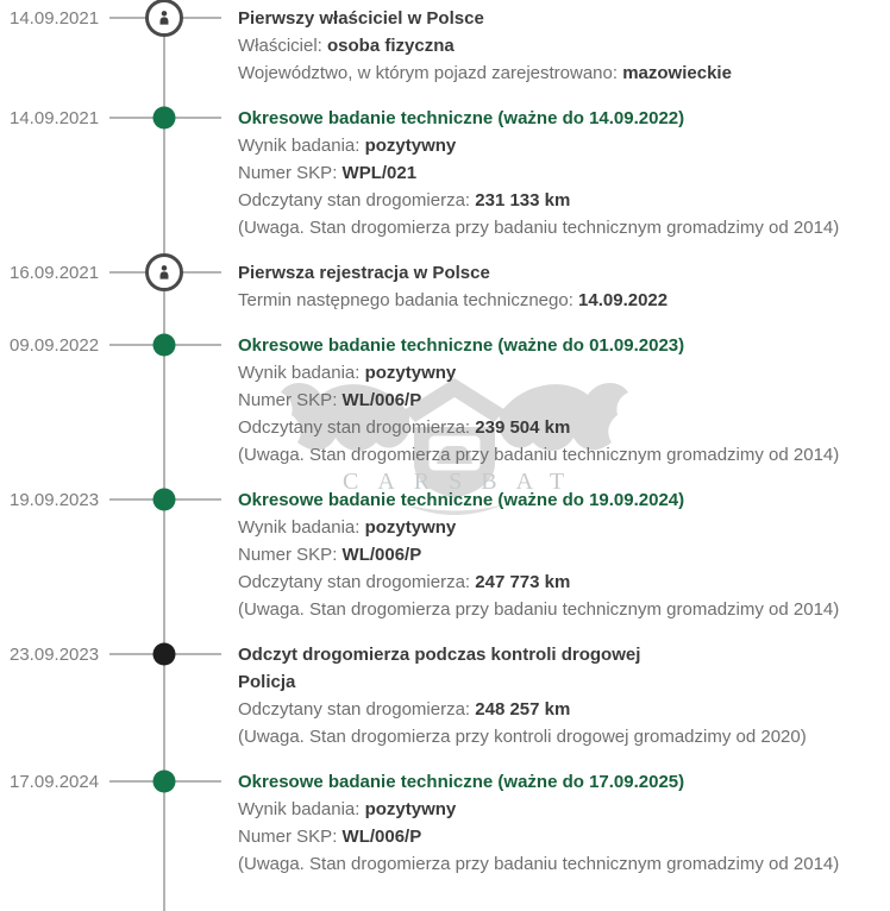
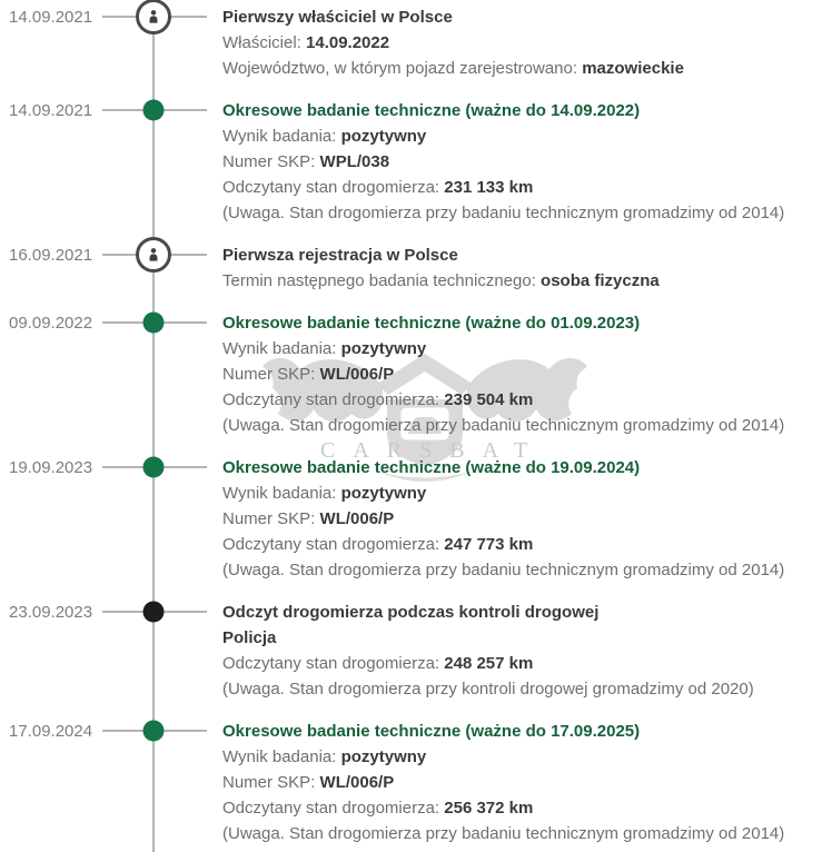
  CARSBAT
  14.09.2021
  Pierwszy właściciel w Polsce
- Właściciel: osoba fizyczna
+ Właściciel: 14.09.2022
  Województwo, w którym pojazd zarejestrowano: mazowieckie
  14.09.2021
  Okresowe badanie techniczne (ważne do 14.09.2022)
  Wynik badania: pozytywny
- Numer SKP: WPL/021
+ Numer SKP: WPL/038
  Odczytany stan drogomierza: 231 133 km
  (Uwaga. Stan drogomierza przy badaniu technicznym gromadzimy od 2014)
  16.09.2021
  Pierwsza rejestracja w Polsce
- Termin następnego badania technicznego: 14.09.2022
+ Termin następnego badania technicznego: osoba fizyczna
  09.09.2022
  Okresowe badanie techniczne (ważne do 01.09.2023)
  Wynik badania: pozytywny
  Numer SKP: WL/006/P
  Odczytany stan drogomierza: 239 504 km
  (Uwaga. Stan drogomierza przy badaniu technicznym gromadzimy od 2014)
  19.09.2023
  Okresowe badanie techniczne (ważne do 19.09.2024)
  Wynik badania: pozytywny
  Numer SKP: WL/006/P
  Odczytany stan drogomierza: 247 773 km
  (Uwaga. Stan drogomierza przy badaniu technicznym gromadzimy od 2014)
  23.09.2023
  Odczyt drogomierza podczas kontroli drogowej
  Policja
  Odczytany stan drogomierza: 248 257 km
  (Uwaga. Stan drogomierza przy kontroli drogowej gromadzimy od 2020)
  17.09.2024
  Okresowe badanie techniczne (ważne do 17.09.2025)
  Wynik badania: pozytywny
  Numer SKP: WL/006/P
+ Odczytany stan drogomierza: 256 372 km
  (Uwaga. Stan drogomierza przy badaniu technicznym gromadzimy od 2014)
